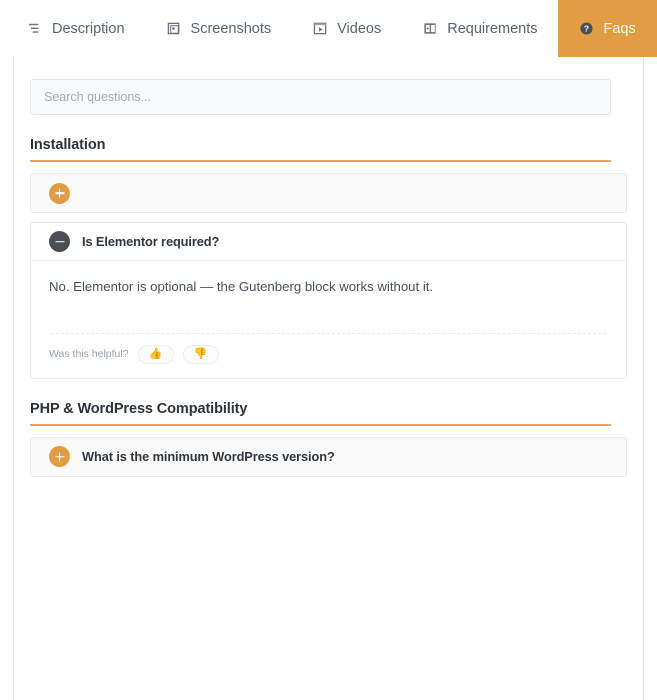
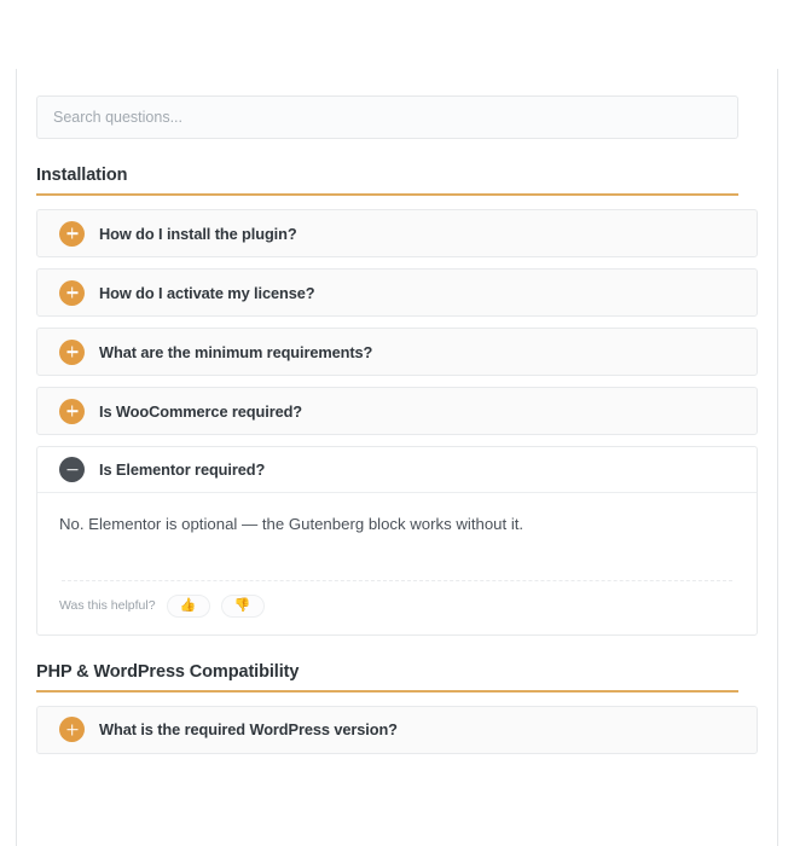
- Description
- Screenshots
- Videos
- Requirements
- ?
- Faqs
  Search questions...
  Installation
+ How do I install the plugin?
+ How do I activate my license?
+ What are the minimum requirements?
+ Is WooCommerce required?
  Is Elementor required?
  No. Elementor is optional — the Gutenberg block works without it.
  Was this helpful?
  👍
  👎
  PHP & WordPress Compatibility
- What is the minimum WordPress version?
+ What is the required WordPress version?
